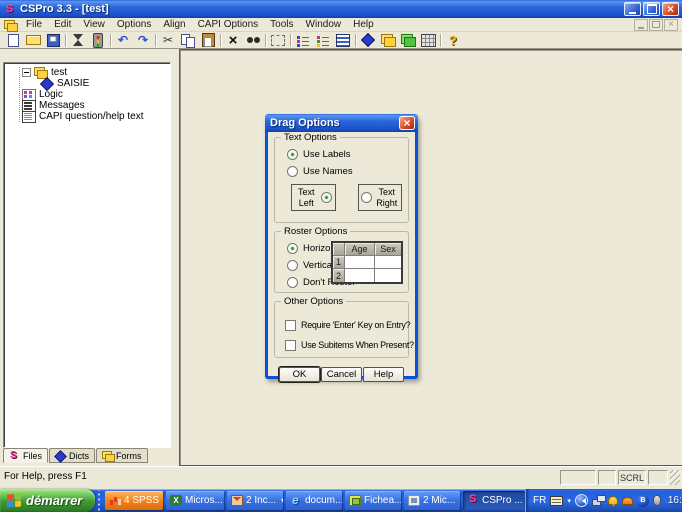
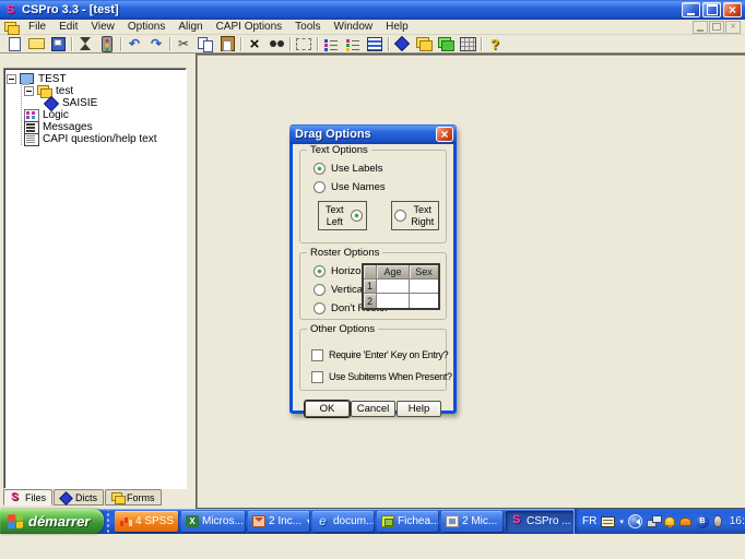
  S
  CSPro 3.3 - [test]
  File
  Edit
  View
  Options
  Align
  CAPI Options
  Tools
  Window
  Help
+ TEST
  test
  SAISIE
  Logic
  Messages
  CAPI question/help text
  Files
  Dicts
  Forms
  Drag Options
  Text Options
  Use Labels
  Use Names
  Text Left
  Text Right
  Roster Options
  Vertica
  Age
  Sex
  1
  2
  Other Options
  Require 'Enter' Key on Entry?
  Use Subitems When Present?
  OK
  Cancel
  Help
- For Help, press F1
- SCRL
  démarrer
  4 SPSS
  Micros...
  2 Inc...
  docum...
  Fichea...
  2 Mic...
  CSPro ...
  FR
